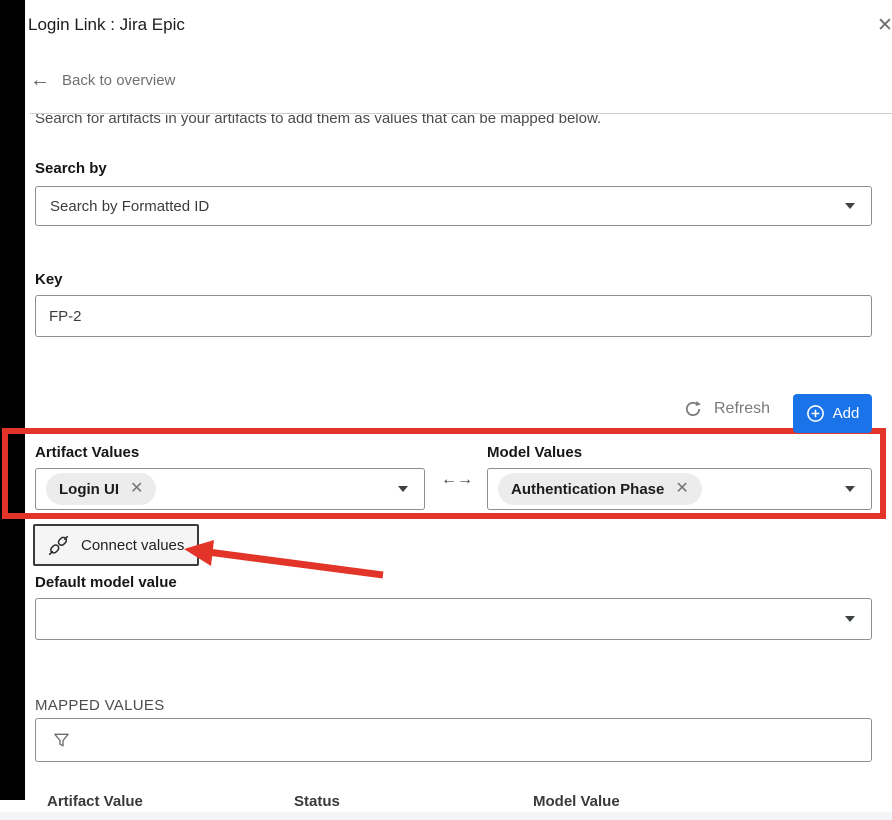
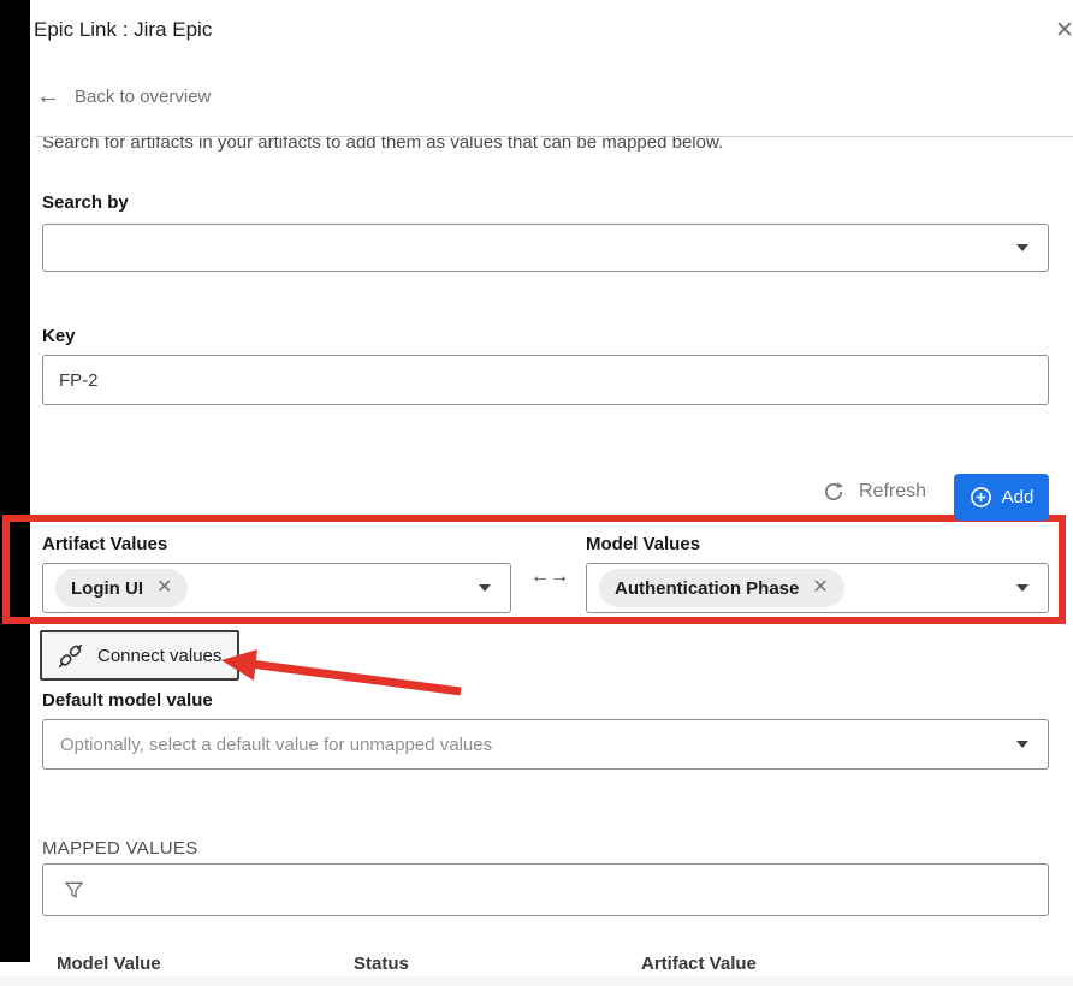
- Login Link : Jira Epic
+ Epic Link : Jira Epic
  ✕
  ←
  Back to overview
  Search for artifacts in your artifacts to add them as values that can be mapped below.
  Search by
- Search by Formatted ID
  Key
  FP-2
  Refresh
  Add
  Artifact Values
  Login UI
  ✕
  ←→
  Model Values
  Authentication Phase
  ✕
  Connect values
  Default model value
+ Optionally, select a default value for unmapped values
  MAPPED VALUES
- Artifact Value
+ Model Value
  Status
- Model Value
+ Artifact Value
